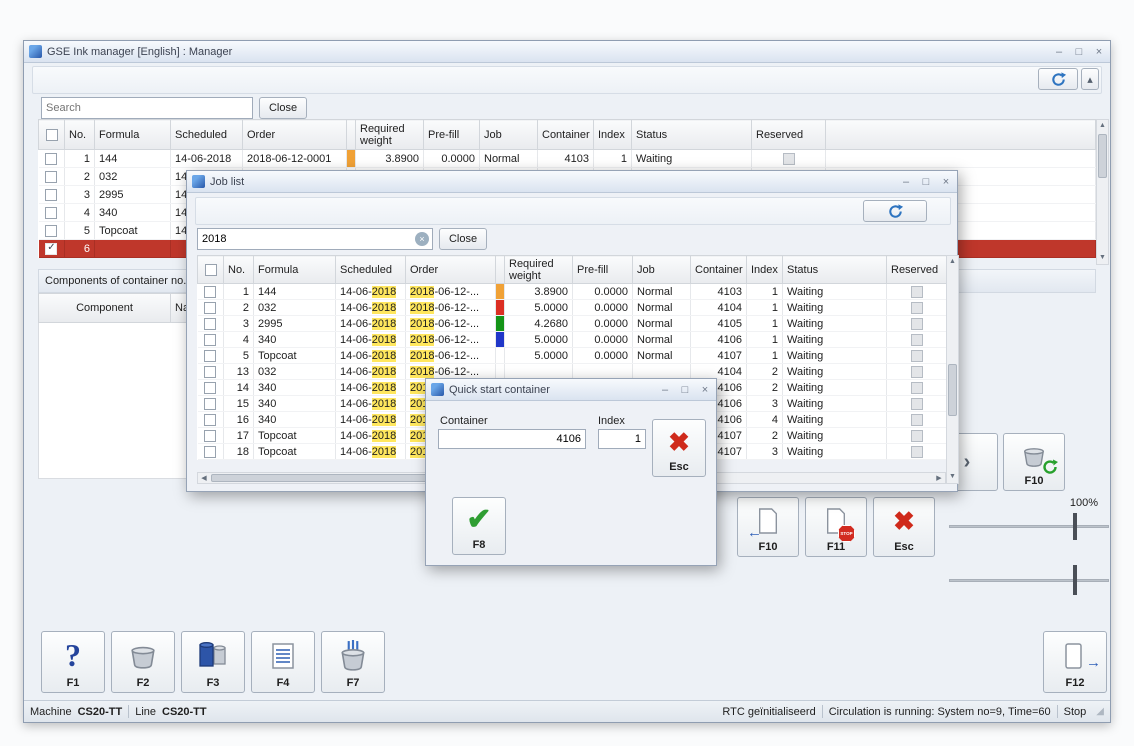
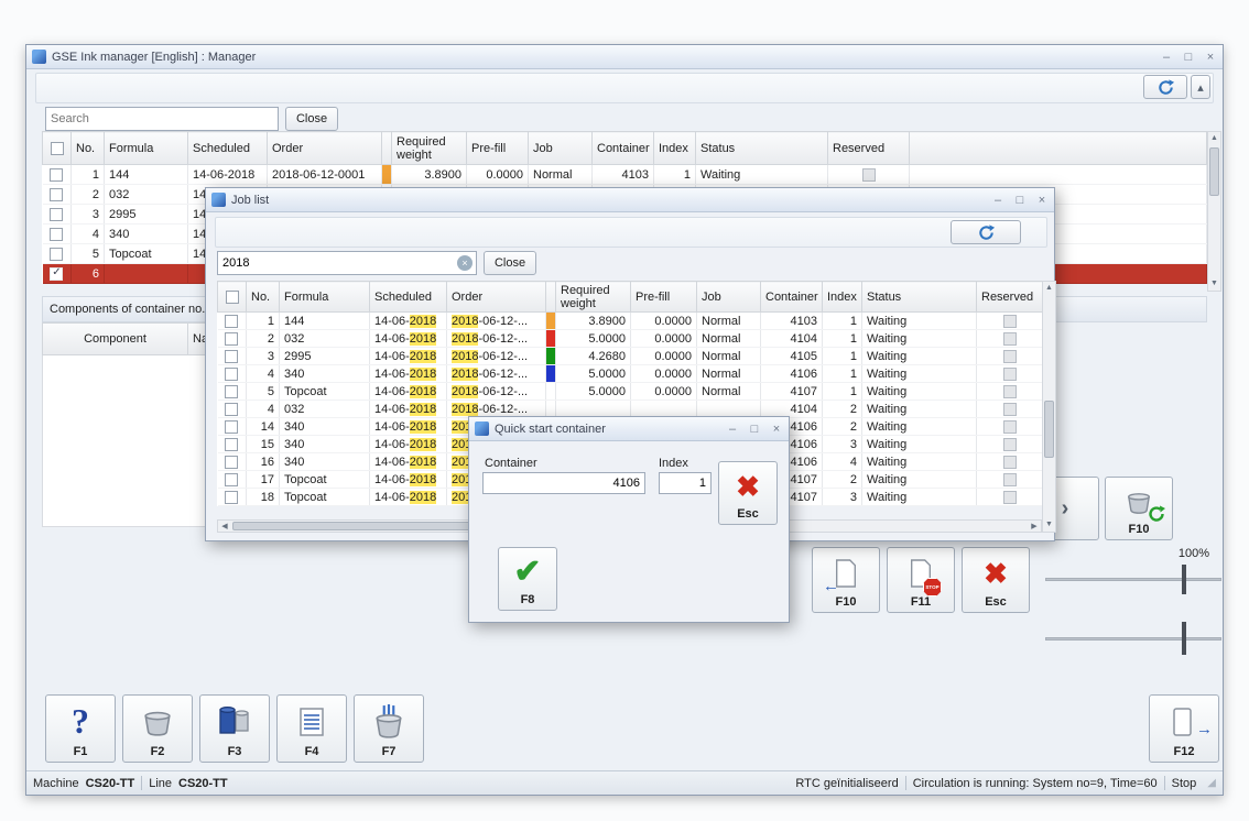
  GSE Ink manager [English] : Manager
  –
  □
  ×
  ▴
  Search
  Close
  	No.	Formula	Scheduled	Order		Required weight	Pre-fill	Job	Container	Index	Status	Reserved
  	1	144	14-06-2018	2018-06-12-0001		3.8900	0.0000	Normal	4103	1	Waiting
  	6
  Components of container no.
  Component
  ›
  F10
  ←
  F10
  F11
  ✖
  Esc
  100%
  ?
  F1
  F2
  F3
  F4
  F7
  →
  F12
  Machine
  CS20-TT
  Line
  CS20-TT
  RTC geïnitialiseerd
  Circulation is running: System no=9, Time=60
  Stop
  ◢
  Job list
  –
  □
  ×
  2018
  ×
  Close
  	No.	Formula	Scheduled	Order		Required weight	Pre-fill	Job	Container	Index	Status	Reserved
  	1	144	14-06-2018	2018-06-12-...		3.8900	0.0000	Normal	4103	1	Waiting
  	2	032	14-06-2018	2018-06-12-...		5.0000	0.0000	Normal	4104	1	Waiting
  	3	2995	14-06-2018	2018-06-12-...		4.2680	0.0000	Normal	4105	1	Waiting
  	4	340	14-06-2018	2018-06-12-...		5.0000	0.0000	Normal	4106	1	Waiting
  	5	Topcoat	14-06-2018	2018-06-12-...		5.0000	0.0000	Normal	4107	1	Waiting
- 	13	032	14-06-2018	2018-06-12-...					4104	2	Waiting
+ 	4	032	14-06-2018	2018-06-12-...					4104	2	Waiting
  	14	340	14-06-2018	20					4106	2	Waiting
  	15	340	14-06-2018	20					4106	3	Waiting
  	16	340	14-06-2018	20					4106	4	Waiting
  	17	Topcoat	14-06-2018	20					4107	2	Waiting
  	18	Topcoat	14-06-2018	20					4107	3	Waiting
  Quick start container
  –
  □
  ×
  Container
  Index
  4106
  1
  ✖
  Esc
  ✔
  F8
